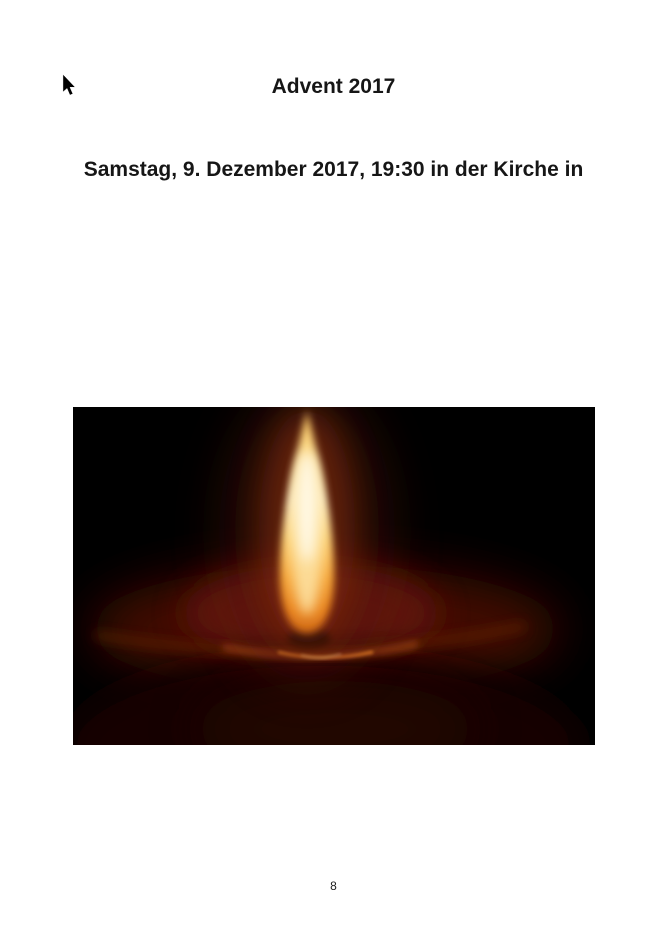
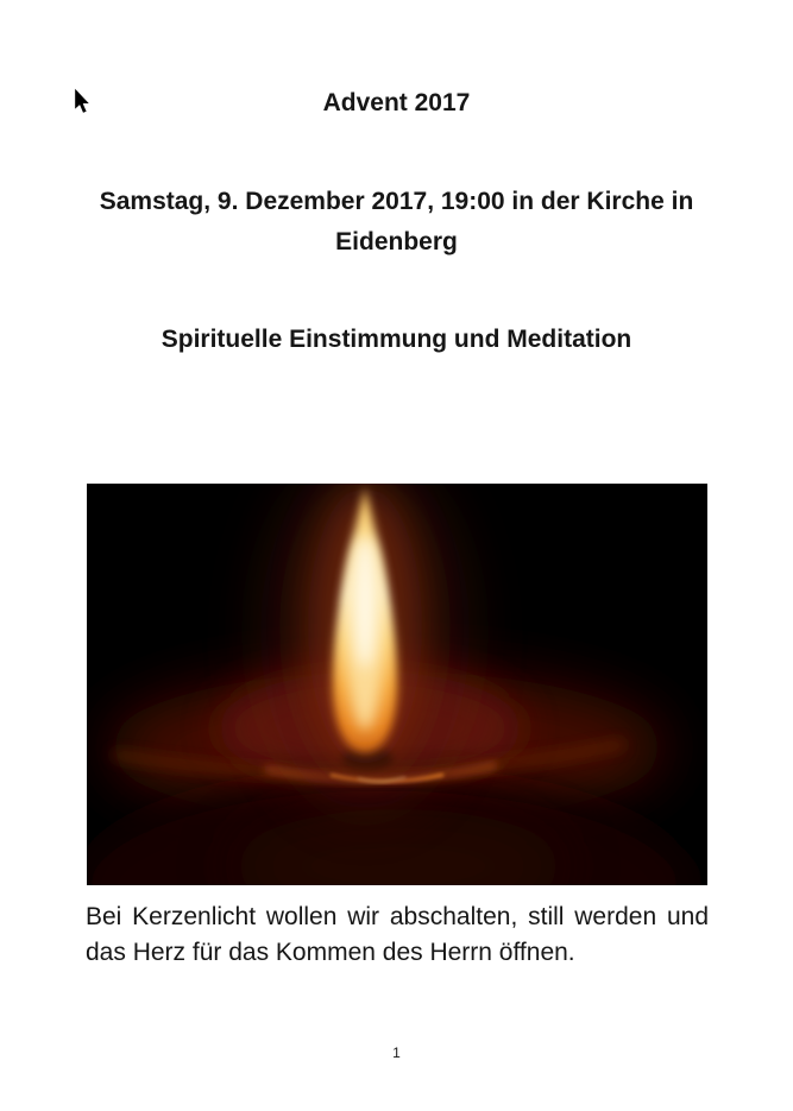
  Advent 2017
- Samstag, 9. Dezember 2017, 19:30 in der Kirche in
+ Samstag, 9. Dezember 2017, 19:00 in der Kirche in
+ Eidenberg
+ Spirituelle Einstimmung und Meditation
+ Bei Kerzenlicht wollen wir abschalten, still werden und
+ das Herz für das Kommen des Herrn öffnen.
- 8
+ 1
